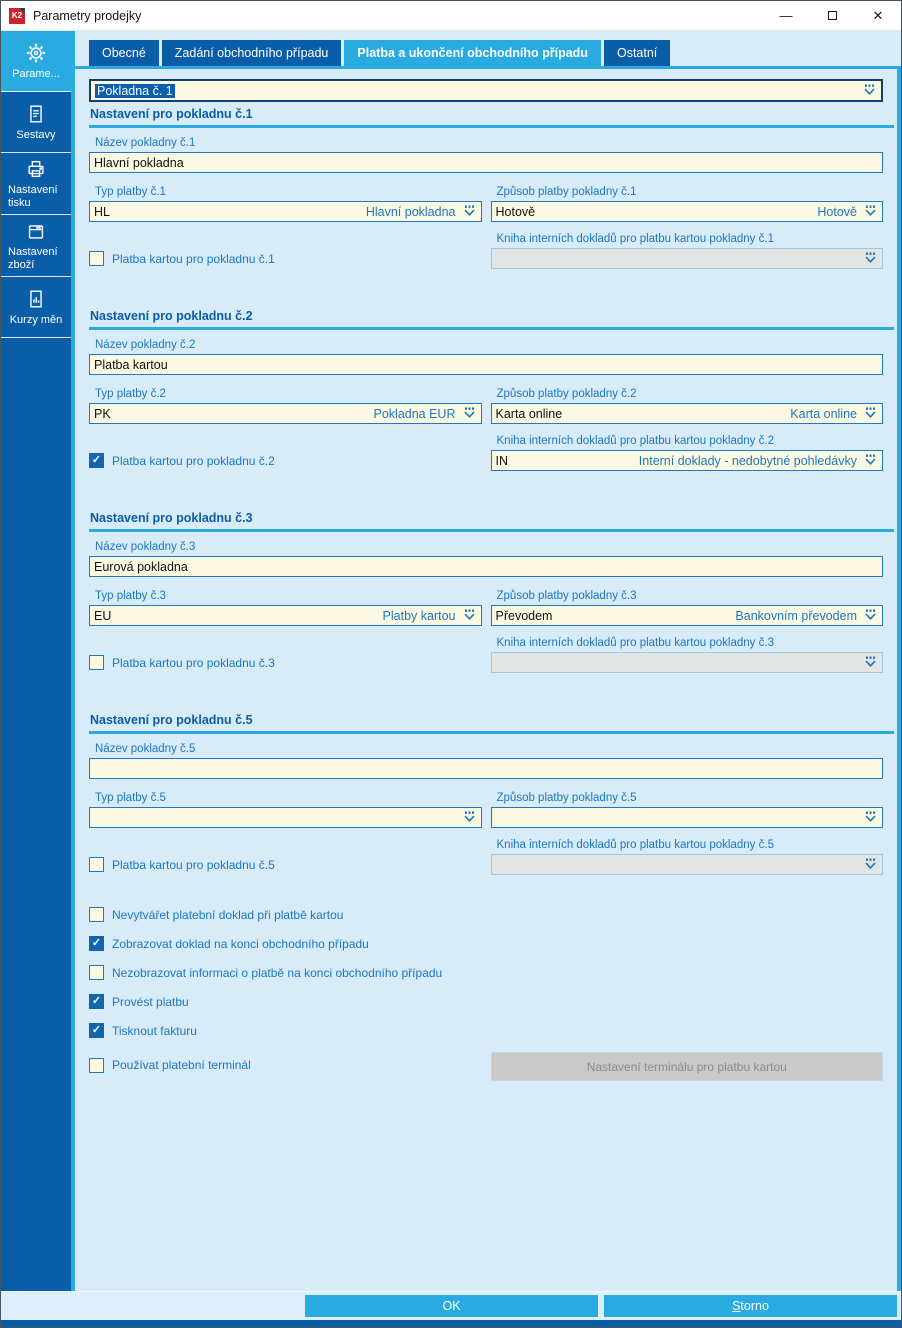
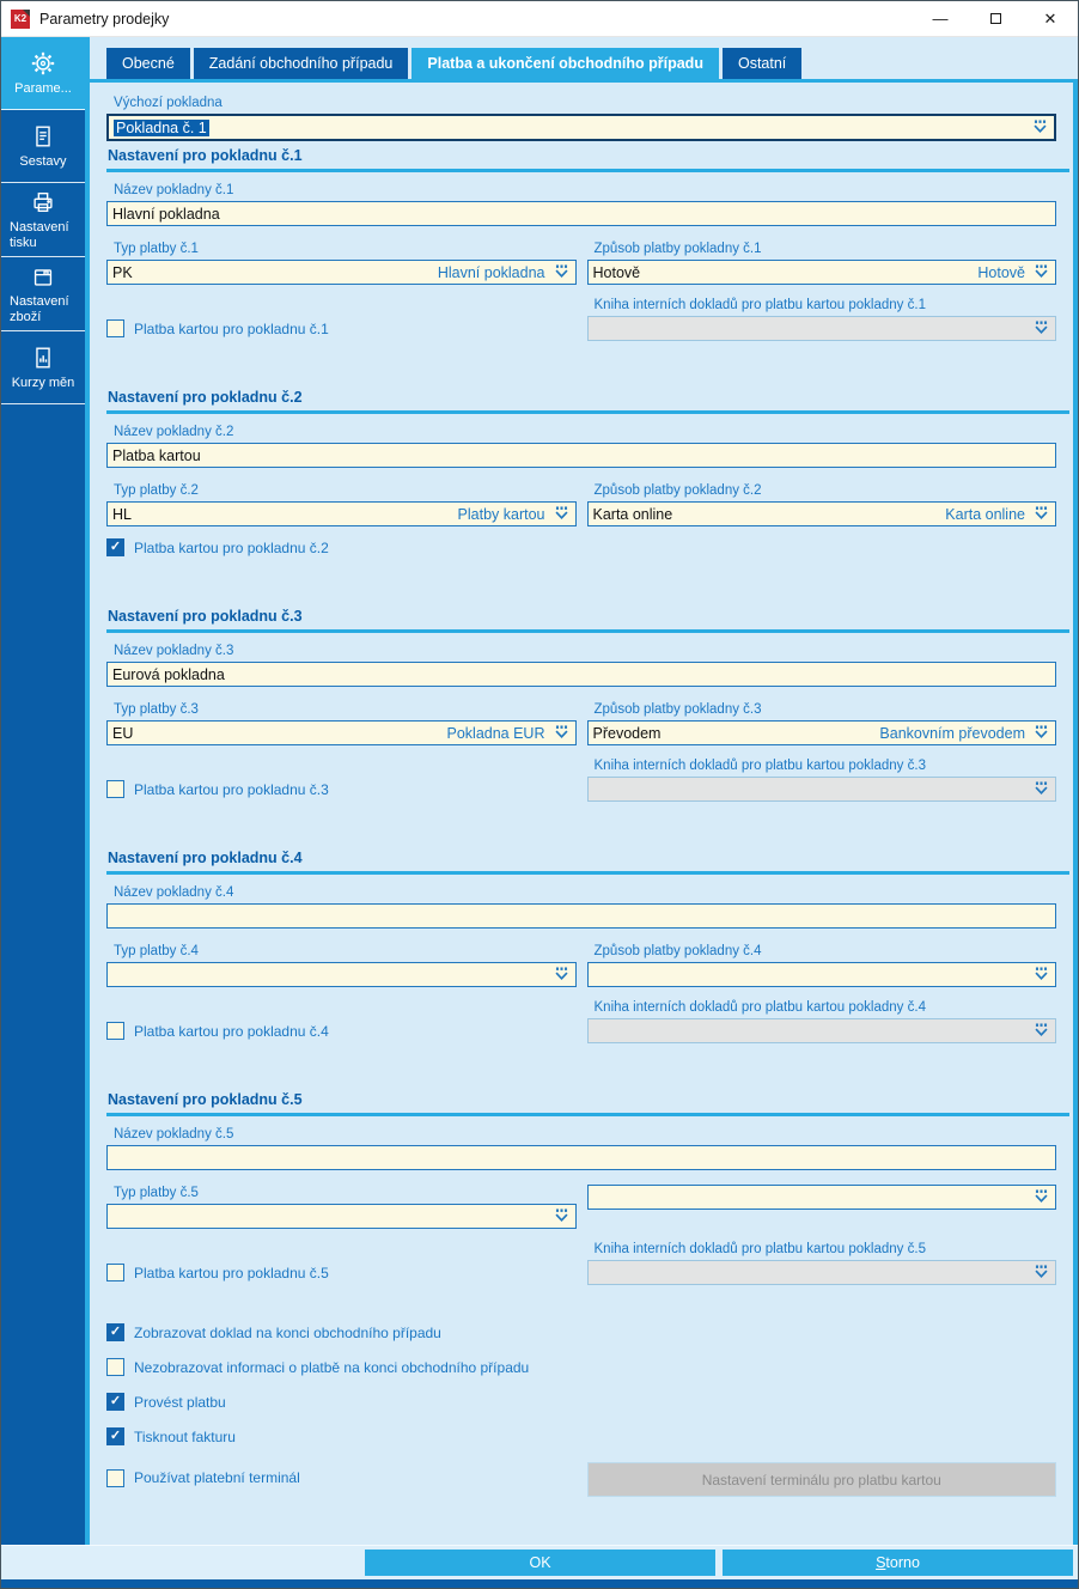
  K2
  Parametry prodejky
  —
  ✕
  Parame...
  Sestavy
  Nastavení tisku
  Nastavení zboží
  Kurzy měn
  Obecné
  Zadání obchodního případu
  Platba a ukončení obchodního případu
  Ostatní
+ Výchozí pokladna
  Pokladna č. 1
  Nastavení pro pokladnu č.1
  Název pokladny č.1
  Hlavní pokladna
  Typ platby č.1
- HL
+ PK
  Hlavní pokladna
  Způsob platby pokladny č.1
  Hotově
  Hotově
  Platba kartou pro pokladnu č.1
  Kniha interních dokladů pro platbu kartou pokladny č.1
  Nastavení pro pokladnu č.2
  Název pokladny č.2
  Platba kartou
  Typ platby č.2
- PK
+ HL
- Pokladna EUR
+ Platby kartou
  Způsob platby pokladny č.2
  Karta online
  Karta online
  ✓
  Platba kartou pro pokladnu č.2
- Kniha interních dokladů pro platbu kartou pokladny č.2
- IN
- Interní doklady - nedobytné pohledávky
  Nastavení pro pokladnu č.3
  Název pokladny č.3
  Eurová pokladna
  Typ platby č.3
  EU
- Platby kartou
+ Pokladna EUR
  Způsob platby pokladny č.3
  Převodem
  Bankovním převodem
  Platba kartou pro pokladnu č.3
  Kniha interních dokladů pro platbu kartou pokladny č.3
+ Nastavení pro pokladnu č.4
+ Název pokladny č.4
+ Typ platby č.4
+ Způsob platby pokladny č.4
+ Platba kartou pro pokladnu č.4
+ Kniha interních dokladů pro platbu kartou pokladny č.4
  Nastavení pro pokladnu č.5
  Název pokladny č.5
  Typ platby č.5
- Způsob platby pokladny č.5
  Platba kartou pro pokladnu č.5
  Kniha interních dokladů pro platbu kartou pokladny č.5
- Nevytvářet platební doklad při platbě kartou
  ✓
  Zobrazovat doklad na konci obchodního případu
  Nezobrazovat informaci o platbě na konci obchodního případu
  ✓
  Provést platbu
  ✓
  Tisknout fakturu
  Používat platební terminál
  Nastavení terminálu pro platbu kartou
  OK
  Storno
